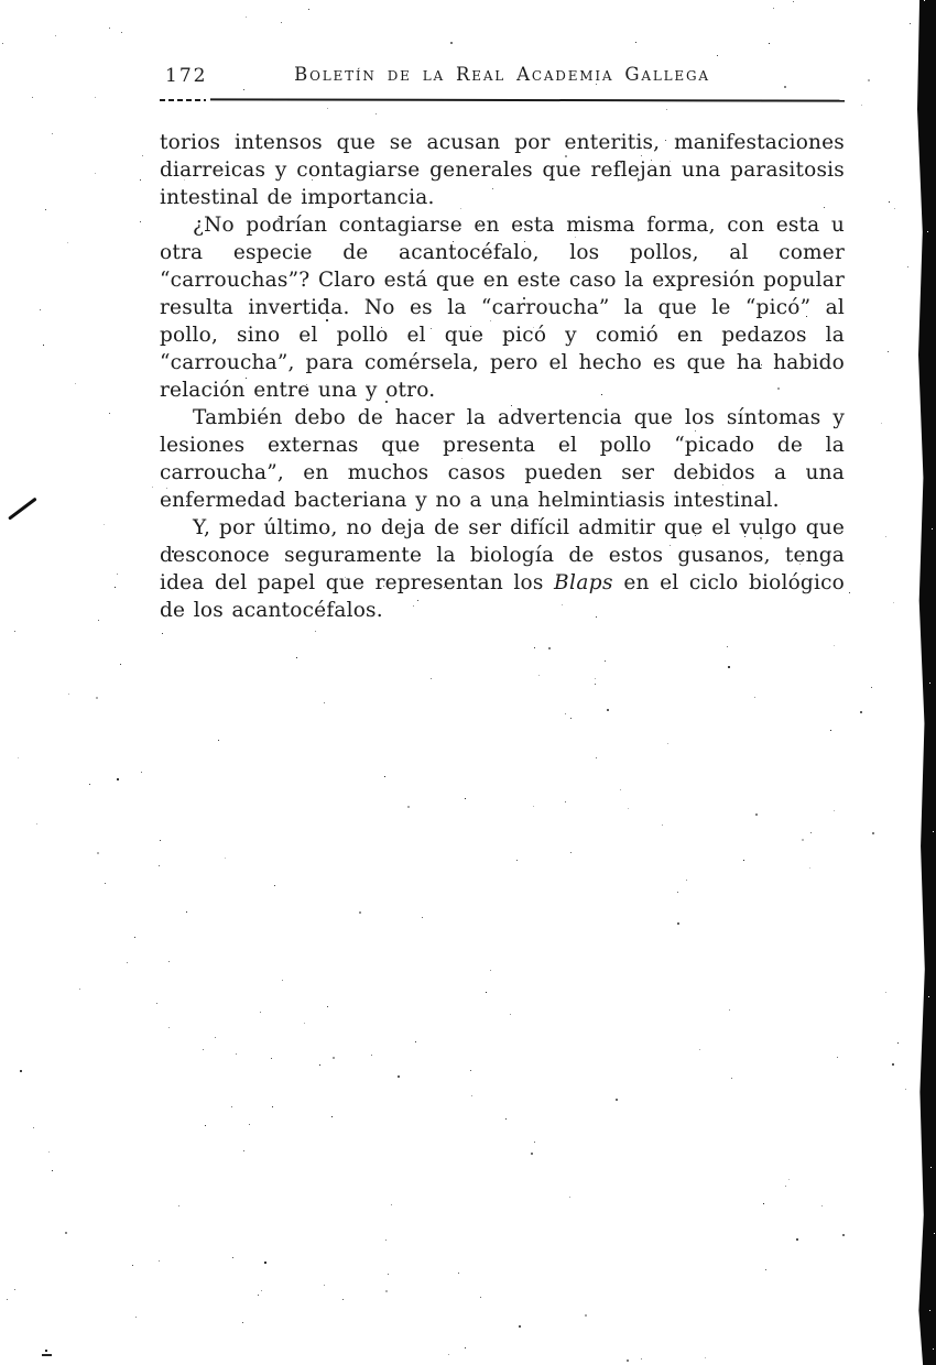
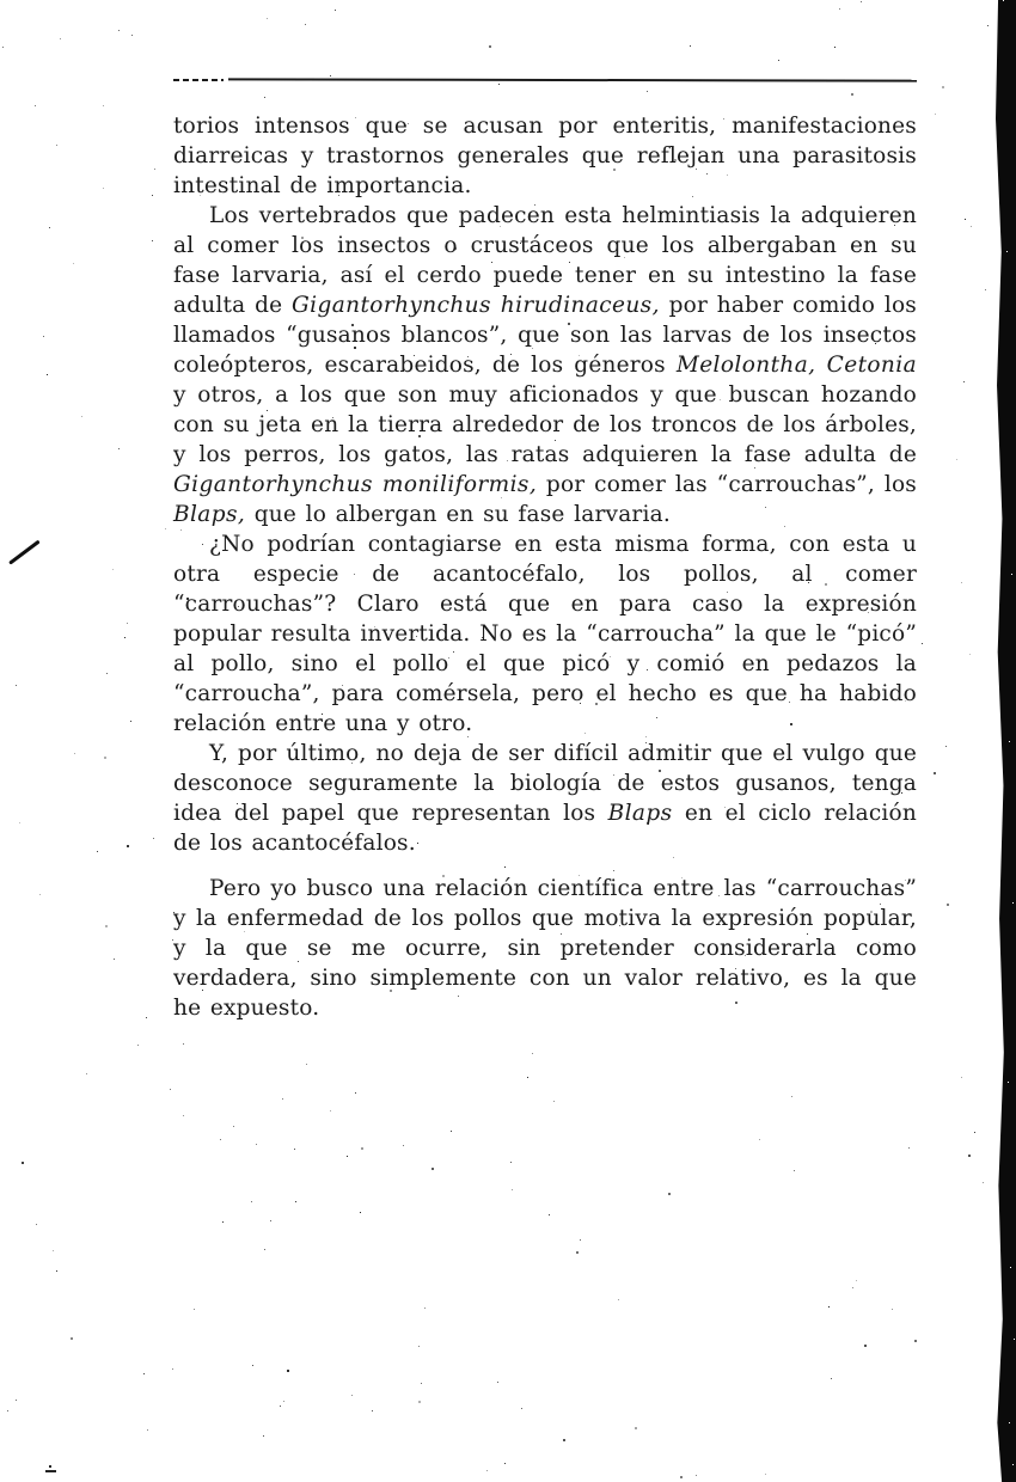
- 172
- Boletín de la Real Academia Gallega
- torios intensos que se acusan por enteritis, manifestaciones diarreicas y contagiarse generales que reflejan una parasitosis intestinal de importancia.
+ torios intensos que se acusan por enteritis, manifestaciones diarreicas y trastornos generales que reflejan una parasitosis intestinal de importancia.
+ Los vertebrados que padecen esta helmintiasis la adquieren al comer los insectos o crustáceos que los albergaban en su fase larvaria, así el cerdo puede tener en su intestino la fase adulta de Gigantorhynchus hirudinaceus, por haber comido los llamados “gusanos blancos”, que son las larvas de los insectos coleópteros, escarabeidos, de los géneros Melolontha, Cetonia y otros, a los que son muy aficionados y que buscan hozando con su jeta en la tierra alrededor de los troncos de los árboles, y los perros, los gatos, las ratas adquieren la fase adulta de Gigantorhynchus moniliformis, por comer las “carrouchas”, los Blaps, que lo albergan en su fase larvaria.
- ¿No podrían contagiarse en esta misma forma, con esta u otra especie de acantocéfalo, los pollos, al comer “carrouchas”? Claro está que en este caso la expresión popular resulta invertida. No es la “carroucha” la que le “picó” al pollo, sino el pollo el que picó y comió en pedazos la “carroucha”, para comérsela, pero el hecho es que ha habido relación entre una y otro.
+ ¿No podrían contagiarse en esta misma forma, con esta u otra especie de acantocéfalo, los pollos, al comer “carrouchas”? Claro está que en para caso la expresión popular resulta invertida. No es la “carroucha” la que le “picó” al pollo, sino el pollo el que picó y comió en pedazos la “carroucha”, para comérsela, pero el hecho es que ha habido relación entre una y otro.
- También debo de hacer la advertencia que los síntomas y lesiones externas que presenta el pollo “picado de la carroucha”, en muchos casos pueden ser debidos a una enfermedad bacteriana y no a una helmintiasis intestinal.
- Y, por último, no deja de ser difícil admitir que el vulgo que desconoce seguramente la biología de estos gusanos, tenga idea del papel que representan los Blaps en el ciclo biológico de los acantocéfalos.
+ Y, por último, no deja de ser difícil admitir que el vulgo que desconoce seguramente la biología de estos gusanos, tenga idea del papel que representan los Blaps en el ciclo relación de los acantocéfalos.
+ Pero yo busco una relación científica entre las “carrouchas” y la enfermedad de los pollos que motiva la expresión popular, y la que se me ocurre, sin pretender considerarla como verdadera, sino simplemente con un valor relativo, es la que he expuesto.
